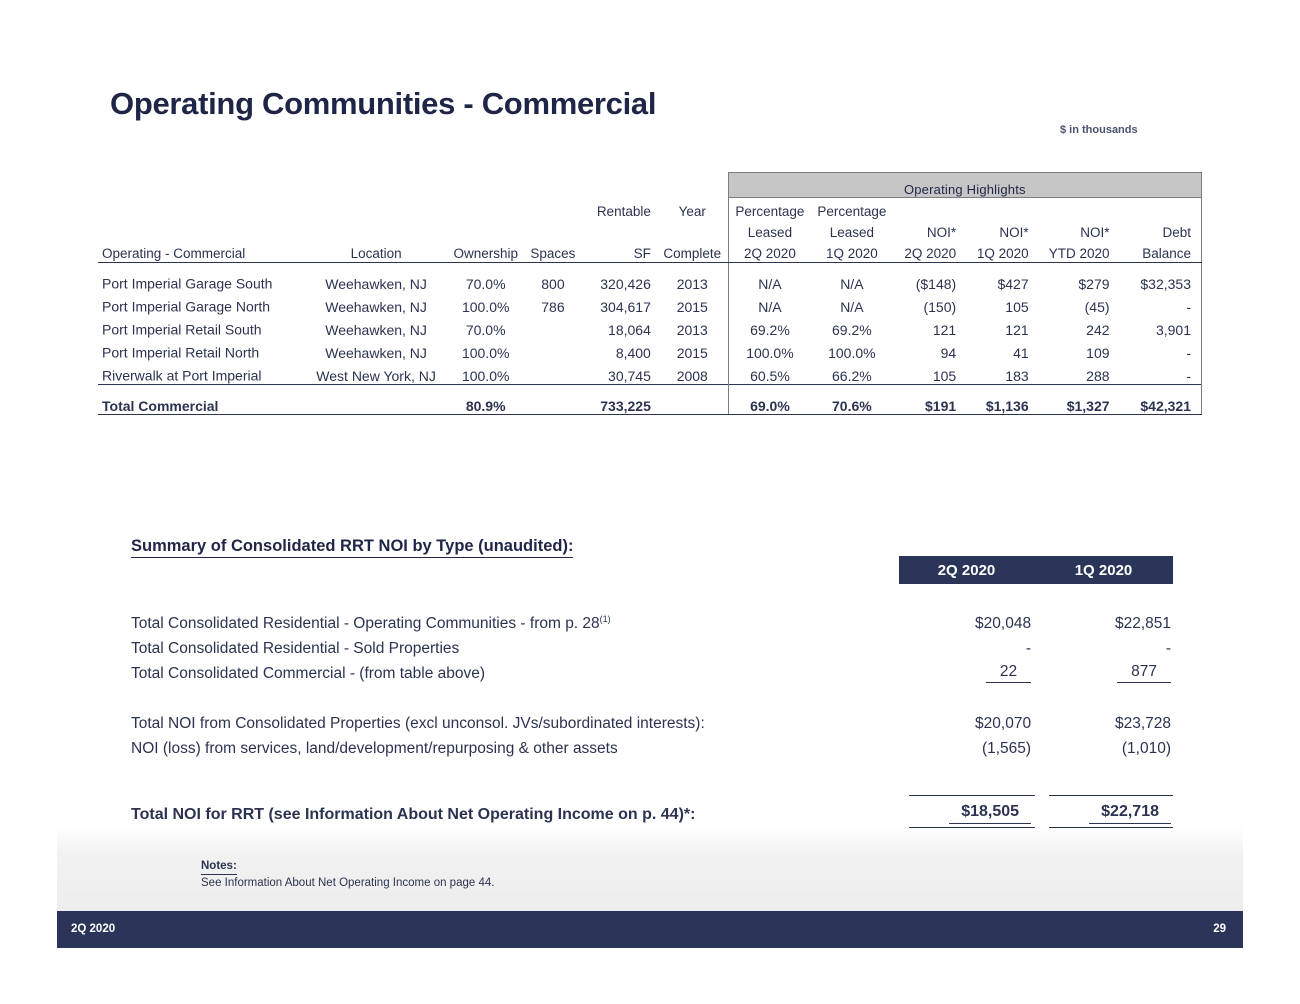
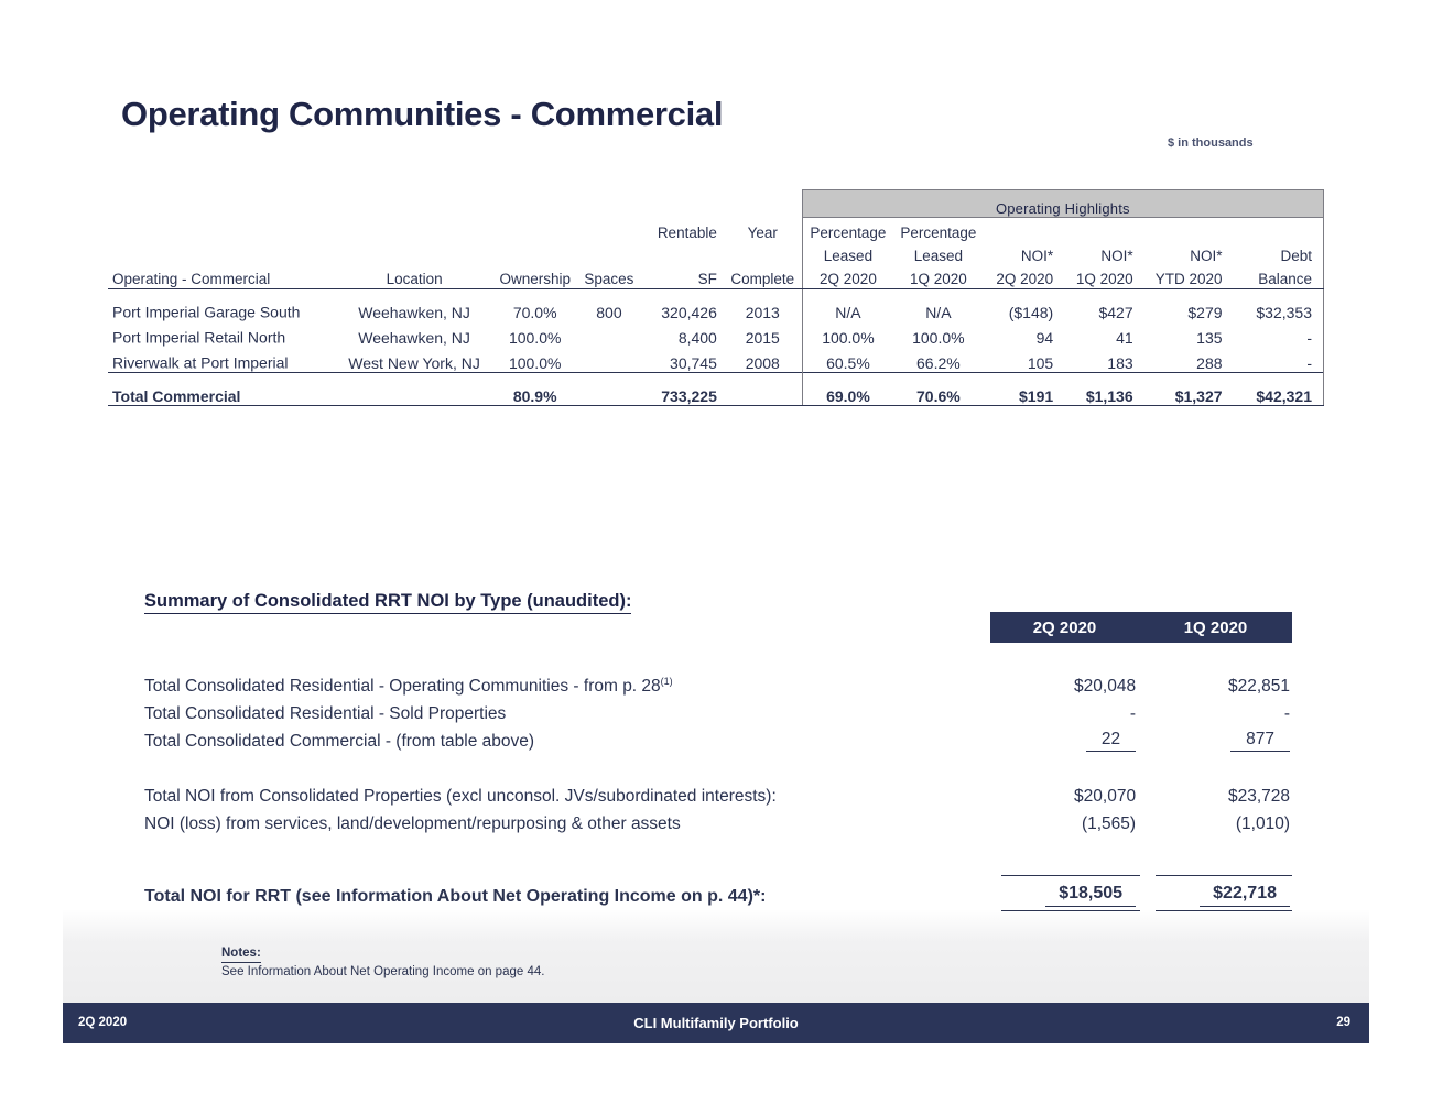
  Operating Communities - Commercial
  $ in thousands
  						Operating Highlights
  				Rentable	Year	Percentage	Percentage
  						Leased	Leased	NOI*	NOI*	NOI*	Debt
  Operating - Commercial	Location	Ownership	Spaces	SF	Complete	2Q 2020	1Q 2020	2Q 2020	1Q 2020	YTD 2020	Balance
  Port Imperial Garage South	Weehawken, NJ	70.0%	800	320,426	2013	N/A	N/A	($148)	$427	$279	$32,353
- Port Imperial Garage North	Weehawken, NJ	100.0%	786	304,617	2015	N/A	N/A	(150)	105	(45)	-
- Port Imperial Retail South	Weehawken, NJ	70.0%		18,064	2013	69.2%	69.2%	121	121	242	3,901
- Port Imperial Retail North	Weehawken, NJ	100.0%		8,400	2015	100.0%	100.0%	94	41	109	-
+ Port Imperial Retail North	Weehawken, NJ	100.0%		8,400	2015	100.0%	100.0%	94	41	135	-
  Riverwalk at Port Imperial	West New York, NJ	100.0%		30,745	2008	60.5%	66.2%	105	183	288	-
  Total Commercial		80.9%		733,225		69.0%	70.6%	$191	$1,136	$1,327	$42,321
  Summary of Consolidated RRT NOI by Type (unaudited):
  2Q 2020
  1Q 2020
  Total Consolidated Residential - Operating Communities - from p. 28(1)	$20,048	$22,851
  Total Consolidated Residential - Sold Properties	-	-
  Total Consolidated Commercial - (from table above)	22	877
  Total NOI from Consolidated Properties (excl unconsol. JVs/subordinated interests):	$20,070	$23,728
  NOI (loss) from services, land/development/repurposing & other assets	(1,565)	(1,010)
  Total NOI for RRT (see Information About Net Operating Income on p. 44)*:	$18,505	$22,718
  Notes:
  See Information About Net Operating Income on page 44.
  2Q 2020
+ CLI Multifamily Portfolio
  29
